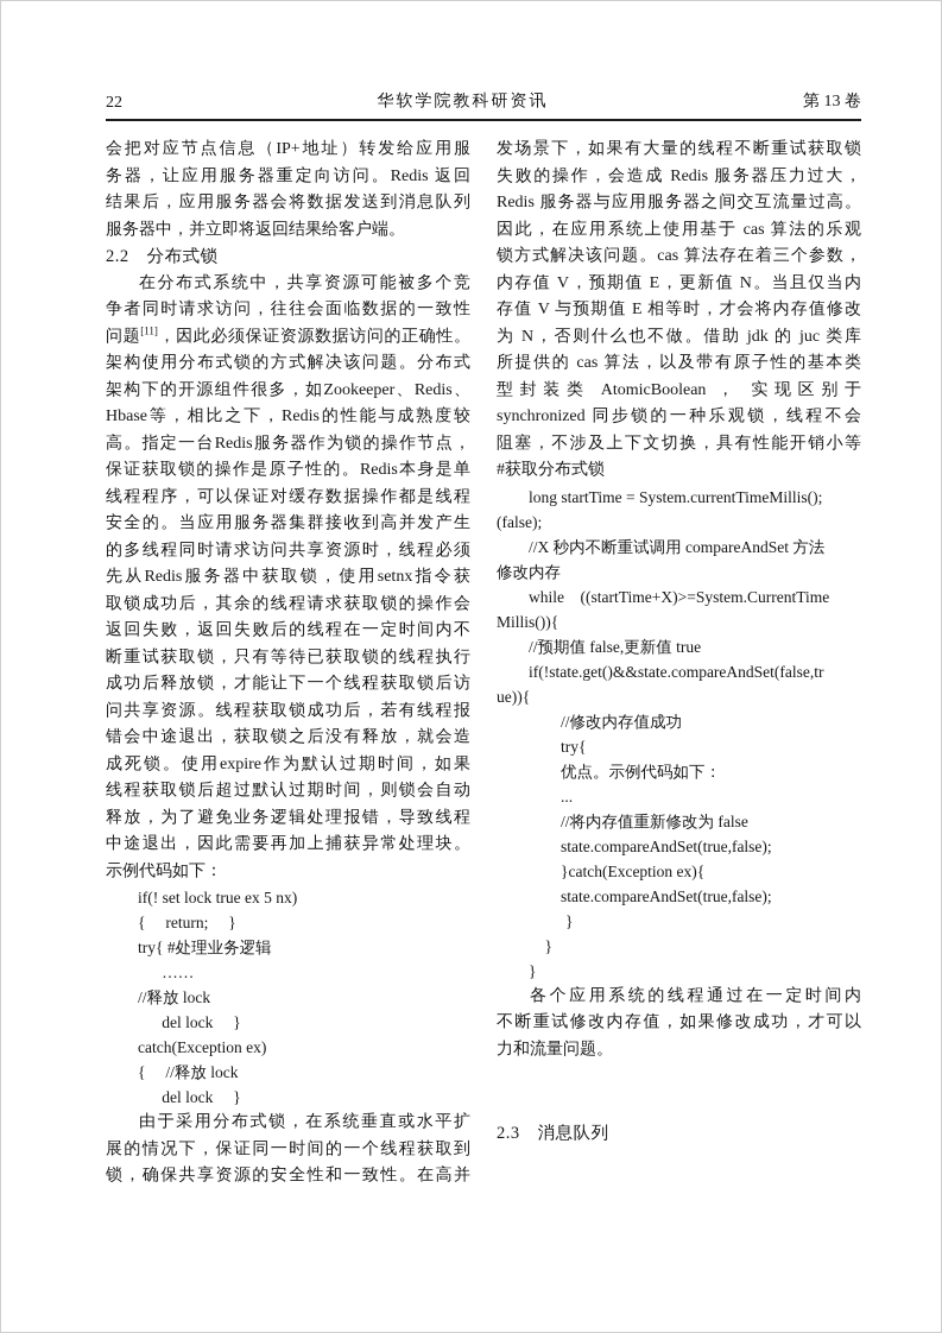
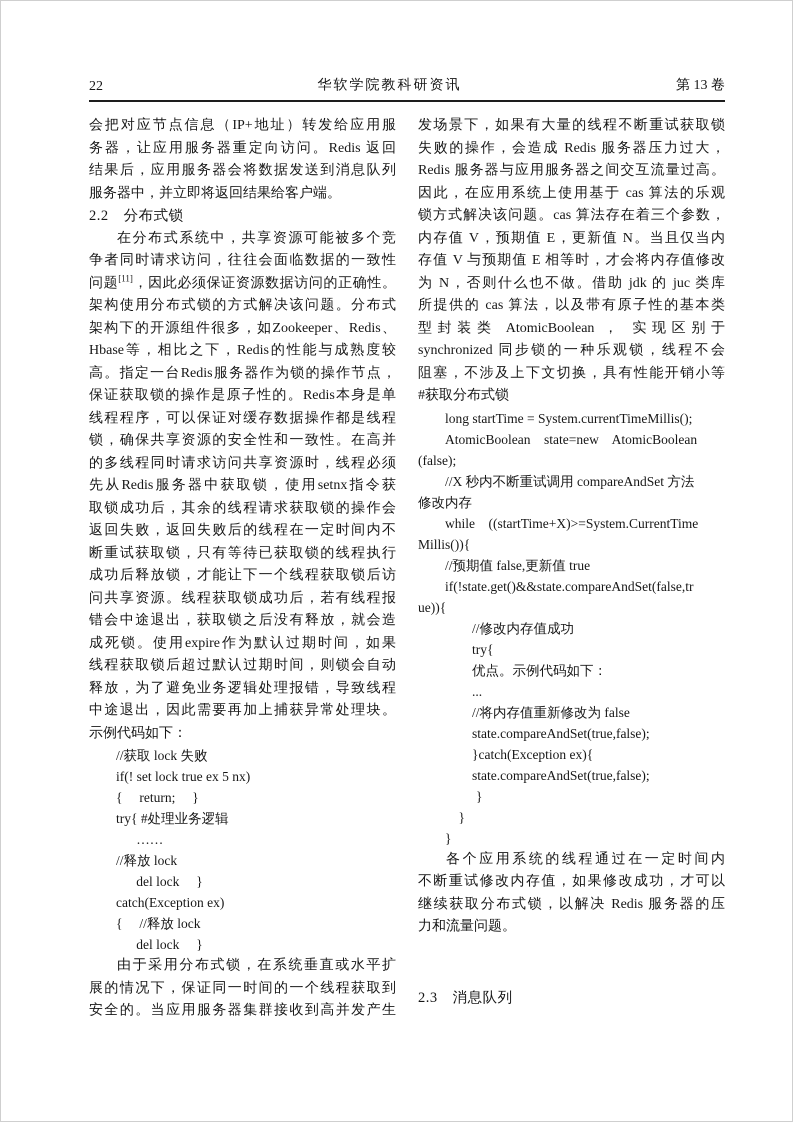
  22
  华软学院教科研资讯
  第 13 卷
  会把对应节点信息（IP+地址）转发给应用服
  务器，让应用服务器重定向访问。Redis 返回
  结果后，应用服务器会将数据发送到消息队列
  服务器中，并立即将返回结果给客户端。
  2.2 分布式锁
  在分布式系统中，共享资源可能被多个竞
  争者同时请求访问，往往会面临数据的一致性
  问题[11]，因此必须保证资源数据访问的正确性。
  架构使用分布式锁的方式解决该问题。分布式
  架构下的开源组件很多，如Zookeeper、Redis、
  Hbase等，相比之下，Redis的性能与成熟度较
  高。指定一台Redis服务器作为锁的操作节点，
  保证获取锁的操作是原子性的。Redis本身是单
  线程程序，可以保证对缓存数据操作都是线程
- 安全的。当应用服务器集群接收到高并发产生
+ 锁，确保共享资源的安全性和一致性。在高并
  的多线程同时请求访问共享资源时，线程必须
  先从Redis服务器中获取锁，使用setnx指令获
  取锁成功后，其余的线程请求获取锁的操作会
  返回失败，返回失败后的线程在一定时间内不
  断重试获取锁，只有等待已获取锁的线程执行
  成功后释放锁，才能让下一个线程获取锁后访
  问共享资源。线程获取锁成功后，若有线程报
  错会中途退出，获取锁之后没有释放，就会造
  成死锁。使用expire作为默认过期时间，如果
  线程获取锁后超过默认过期时间，则锁会自动
  释放，为了避免业务逻辑处理报错，导致线程
  中途退出，因此需要再加上捕获异常处理块。
  示例代码如下：
+ //获取 lock 失败
  if(! set lock true ex 5 nx)
  { return; }
  try{ #处理业务逻辑
  ……
  //释放 lock
  del lock }
  catch(Exception ex)
  { //释放 lock
  del lock }
  由于采用分布式锁，在系统垂直或水平扩
  展的情况下，保证同一时间的一个线程获取到
- 锁，确保共享资源的安全性和一致性。在高并
+ 安全的。当应用服务器集群接收到高并发产生
  发场景下，如果有大量的线程不断重试获取锁
  失败的操作，会造成 Redis 服务器压力过大，
  Redis 服务器与应用服务器之间交互流量过高。
  因此，在应用系统上使用基于 cas 算法的乐观
  锁方式解决该问题。cas 算法存在着三个参数，
  内存值 V，预期值 E，更新值 N。当且仅当内
  存值 V 与预期值 E 相等时，才会将内存值修改
  为 N，否则什么也不做。借助 jdk 的 juc 类库
  所提供的 cas 算法，以及带有原子性的基本类
  型封装类 AtomicBoolean ， 实现区别于
  synchronized 同步锁的一种乐观锁，线程不会
  阻塞，不涉及上下文切换，具有性能开销小等
  #获取分布式锁
  long startTime = System.currentTimeMillis();
+ AtomicBoolean state=new AtomicBoolean
  (false);
  //X 秒内不断重试调用 compareAndSet 方法
  修改内存
  while ((startTime+X)>=System.CurrentTime
  Millis()){
  //预期值 false,更新值 true
  if(!state.get()&&state.compareAndSet(false,tr
  ue)){
  //修改内存值成功
  try{
  优点。示例代码如下：
  ...
  //将内存值重新修改为 false
  state.compareAndSet(true,false);
  }catch(Exception ex){
  state.compareAndSet(true,false);
  }
  }
  }
  各个应用系统的线程通过在一定时间内
  不断重试修改内存值，如果修改成功，才可以
+ 继续获取分布式锁，以解决 Redis 服务器的压
  力和流量问题。
  2.3 消息队列
